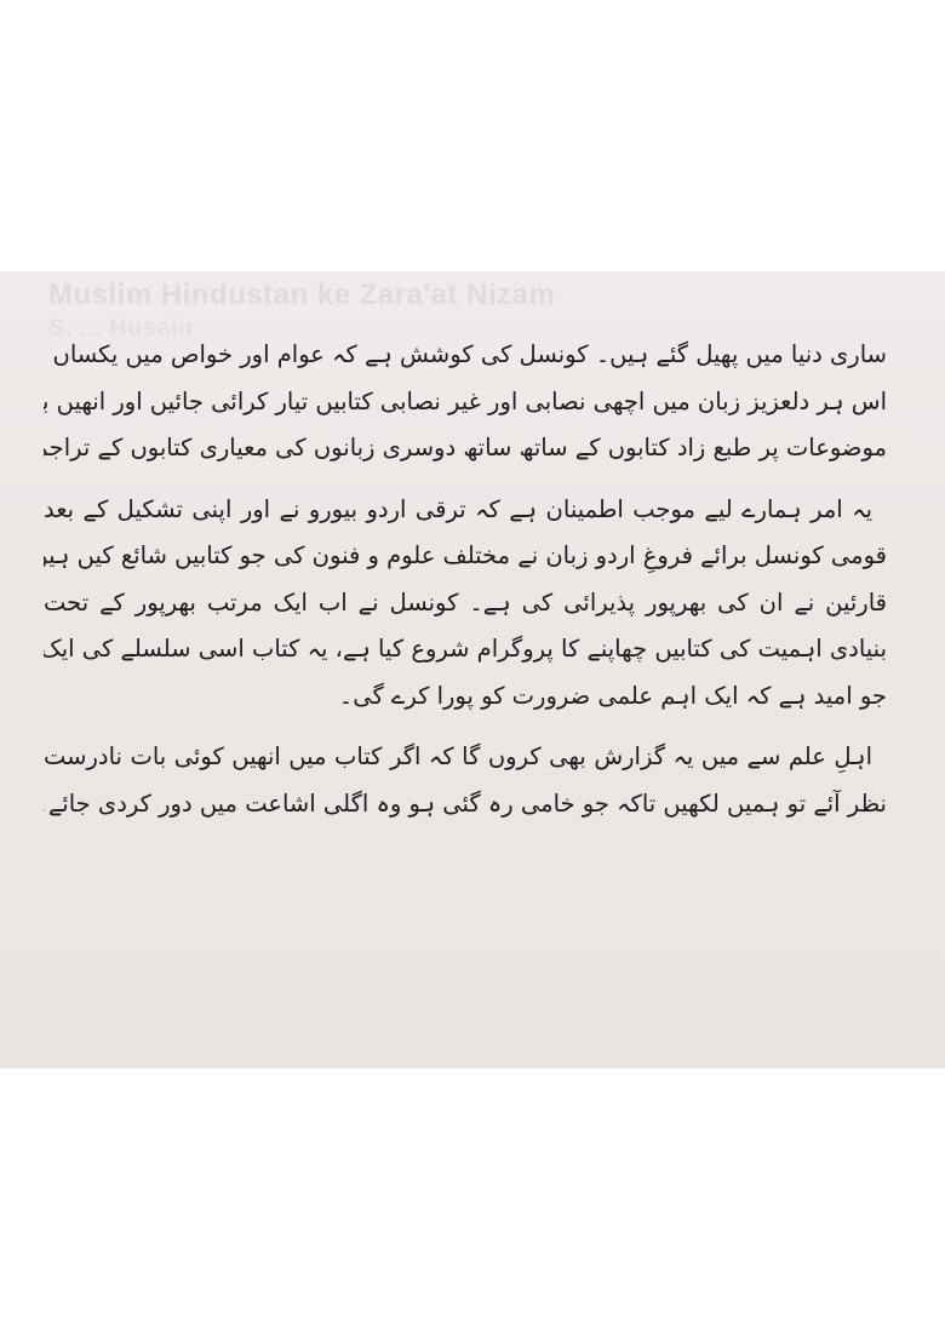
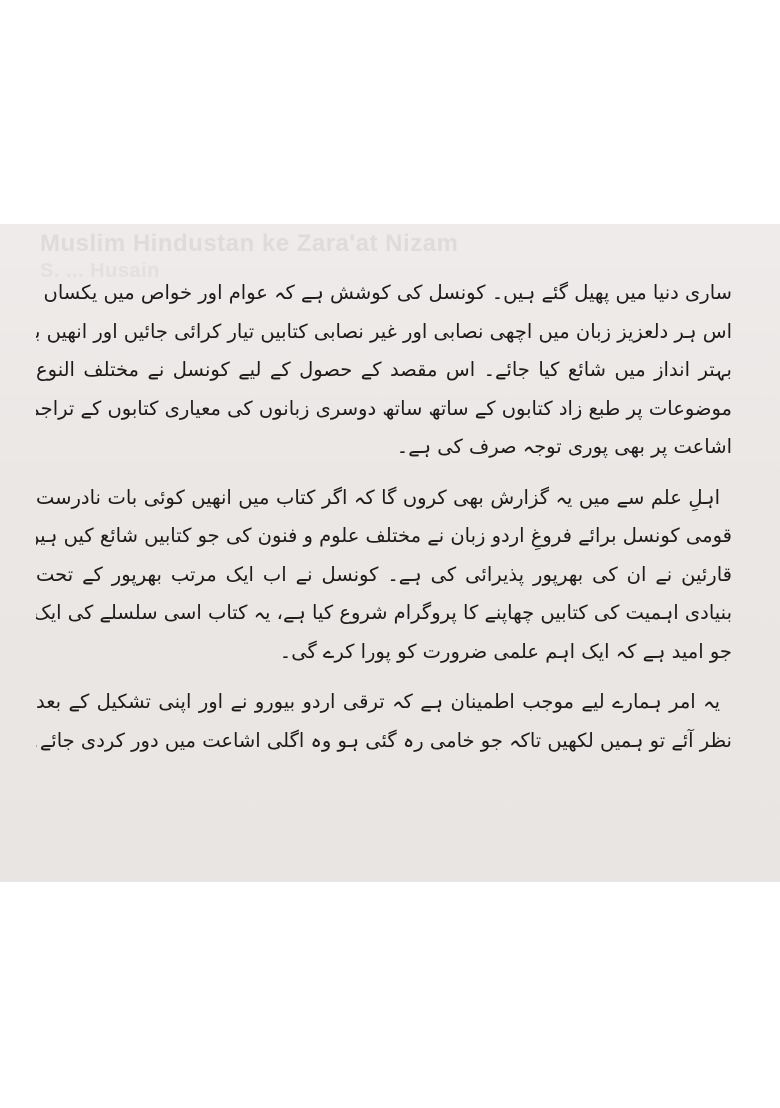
  ساری دنیا میں پھیل گئے ہیں۔ کونسل کی کوشش ہے کہ عوام اور خواص میں یکساں
  اس ہر دلعزیز زبان میں اچھی نصابی اور غیر نصابی کتابیں تیار کرائی جائیں اور انھیں ب
+ بہتر انداز میں شائع کیا جائے۔ اس مقصد کے حصول کے لیے کونسل نے مختلف النوع
  موضوعات پر طبع زاد کتابوں کے ساتھ ساتھ دوسری زبانوں کی معیاری کتابوں کے تراج
+ اشاعت پر بھی پوری توجہ صرف کی ہے۔
- یہ امر ہمارے لیے موجب اطمینان ہے کہ ترقی اردو بیورو نے اور اپنی تشکیل کے بعد
+ اہلِ علم سے میں یہ گزارش بھی کروں گا کہ اگر کتاب میں انھیں کوئی بات نادرست
  قومی کونسل برائے فروغِ اردو زبان نے مختلف علوم و فنون کی جو کتابیں شائع کیں ہی
  قارئین نے ان کی بھرپور پذیرائی کی ہے۔ کونسل نے اب ایک مرتب بھرپور کے تحت
  بنیادی اہمیت کی کتابیں چھاپنے کا پروگرام شروع کیا ہے، یہ کتاب اسی سلسلے کی ایک
  جو امید ہے کہ ایک اہم علمی ضرورت کو پورا کرے گی۔
- اہلِ علم سے میں یہ گزارش بھی کروں گا کہ اگر کتاب میں انھیں کوئی بات نادرست
+ یہ امر ہمارے لیے موجب اطمینان ہے کہ ترقی اردو بیورو نے اور اپنی تشکیل کے بعد
  نظر آئے تو ہمیں لکھیں تاکہ جو خامی رہ گئی ہو وہ اگلی اشاعت میں دور کردی جائے
